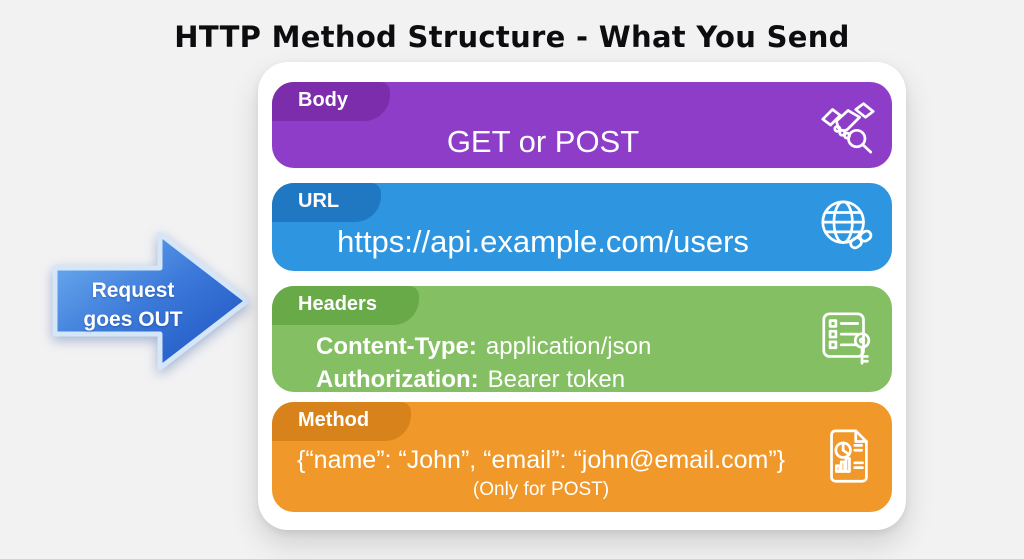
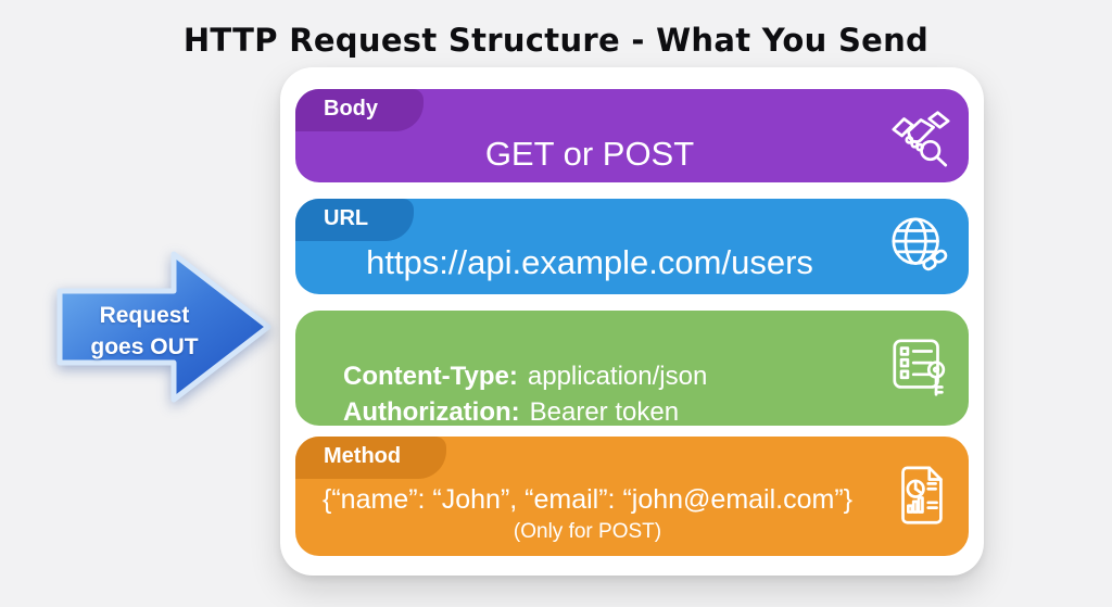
- HTTP Method Structure - What You Send
+ HTTP Request Structure - What You Send
  Request
  goes OUT
  Body
  GET or POST
  URL
  https://api.example.com/users
- Headers
  Content-Type: application/json
  Authorization: Bearer token
  Method
  {“name”: “John”, “email”: “john@email.com”}
  (Only for POST)
